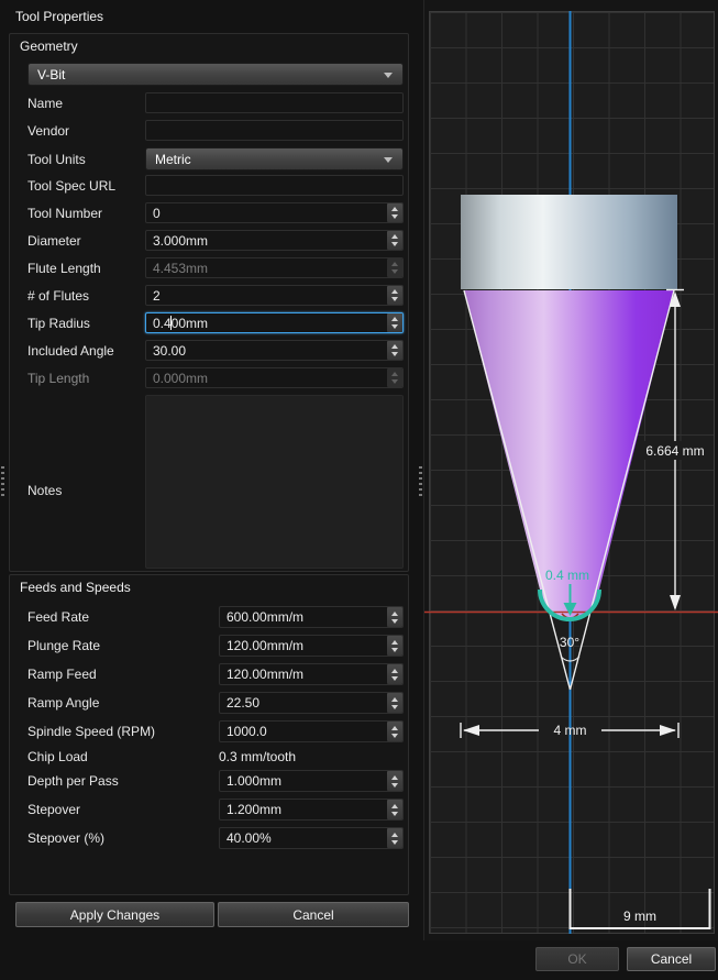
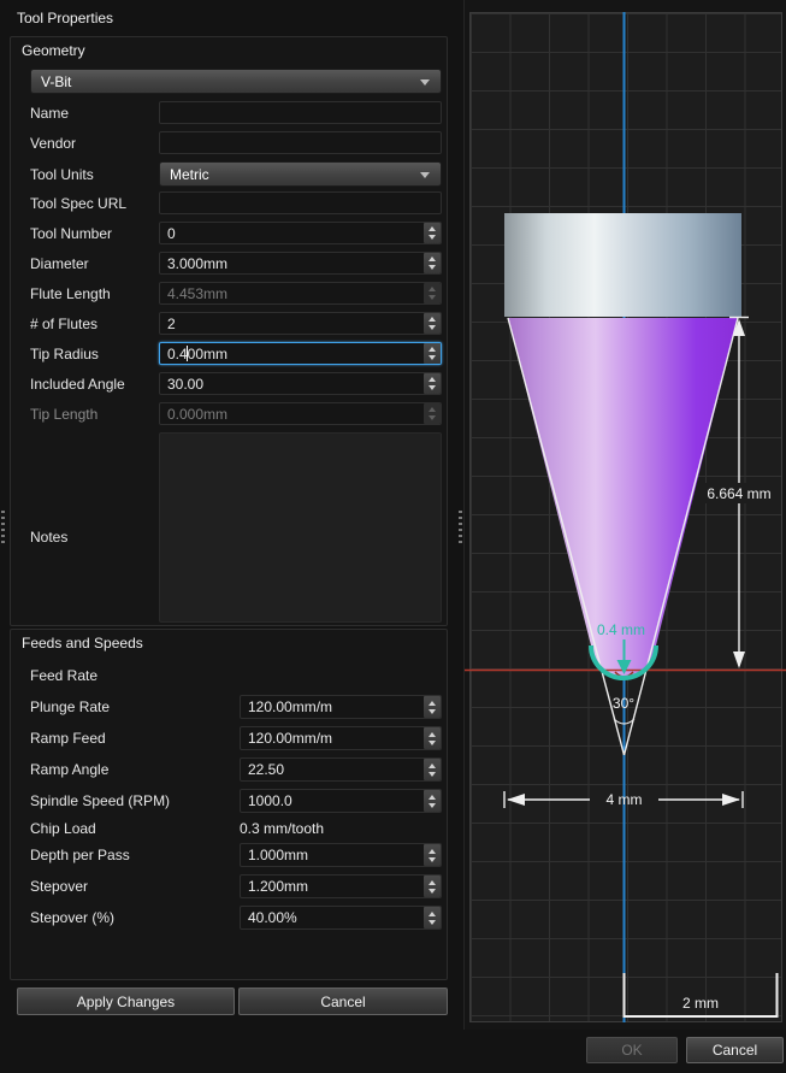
  Tool Properties
  Geometry
  V-Bit
  Name
  Vendor
  Tool Units
  Metric
  Tool Spec URL
  Tool Number
  0
  Diameter
  3.000mm
  Flute Length
  4.453mm
  # of Flutes
  2
  Tip Radius
  0.400mm
  Included Angle
  30.00
  Tip Length
  0.000mm
  Notes
  Feeds and Speeds
  Feed Rate
- 600.00mm/m
  Plunge Rate
  120.00mm/m
  Ramp Feed
  120.00mm/m
  Ramp Angle
  22.50
  Spindle Speed (RPM)
  1000.0
  Chip Load
  0.3 mm/tooth
  Depth per Pass
  1.000mm
  Stepover
  1.200mm
  Stepover (%)
  40.00%
  Apply Changes
  Cancel
  0.4 mm
  30°
  6.664 mm
  4 mm
- 9 mm
+ 2 mm
  OK
  Cancel
